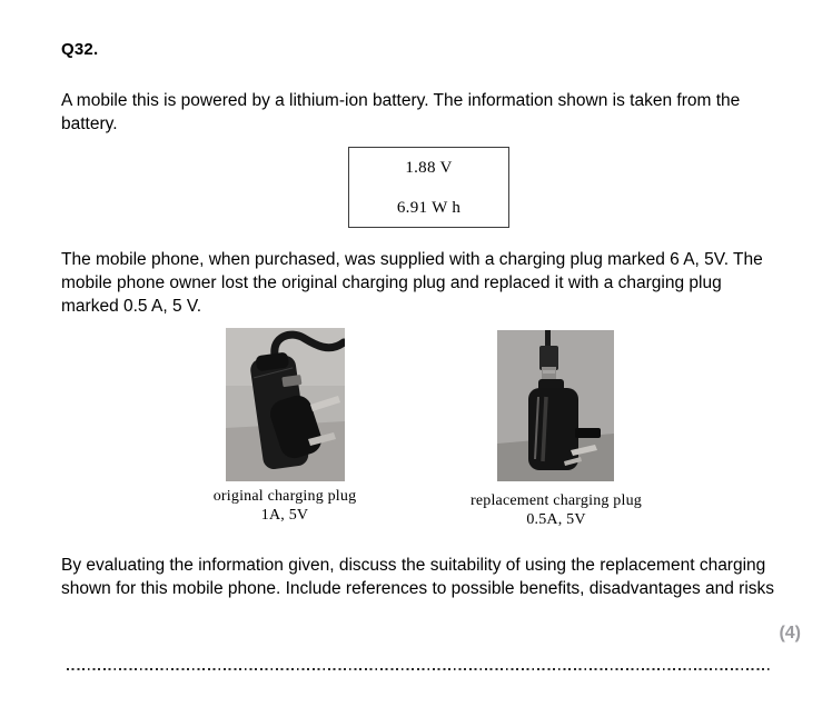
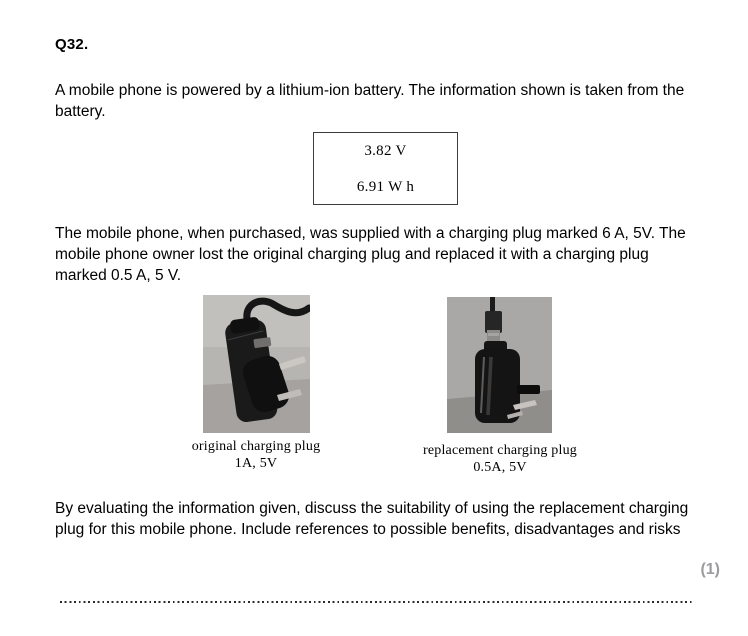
  Q32.
- A mobile this is powered by a lithium-ion battery. The information shown is taken from the
+ A mobile phone is powered by a lithium-ion battery. The information shown is taken from the
  battery.
- 1.88 V
+ 3.82 V
  6.91 W h
  The mobile phone, when purchased, was supplied with a charging plug marked 6 A, 5V. The
  mobile phone owner lost the original charging plug and replaced it with a charging plug
  marked 0.5 A, 5 V.
  original charging plug
  1A, 5V
  replacement charging plug
  0.5A, 5V
  By evaluating the information given, discuss the suitability of using the replacement charging
- shown for this mobile phone. Include references to possible benefits, disadvantages and risks
+ plug for this mobile phone. Include references to possible benefits, disadvantages and risks
- (4)
+ (1)
